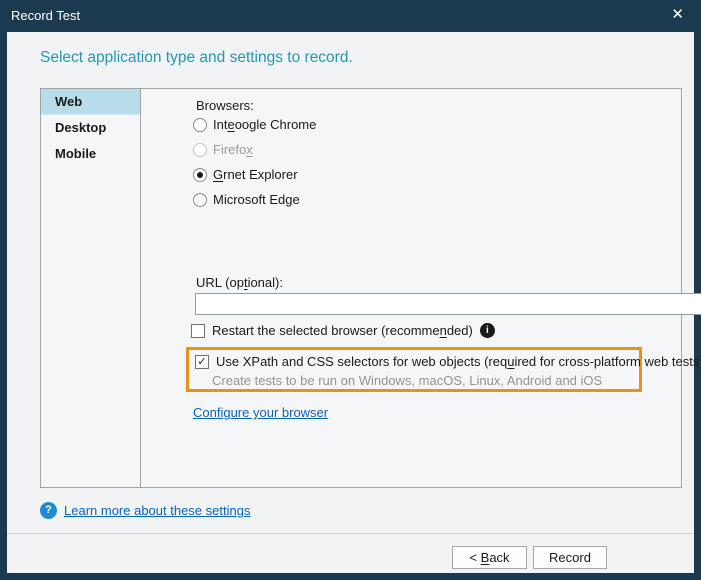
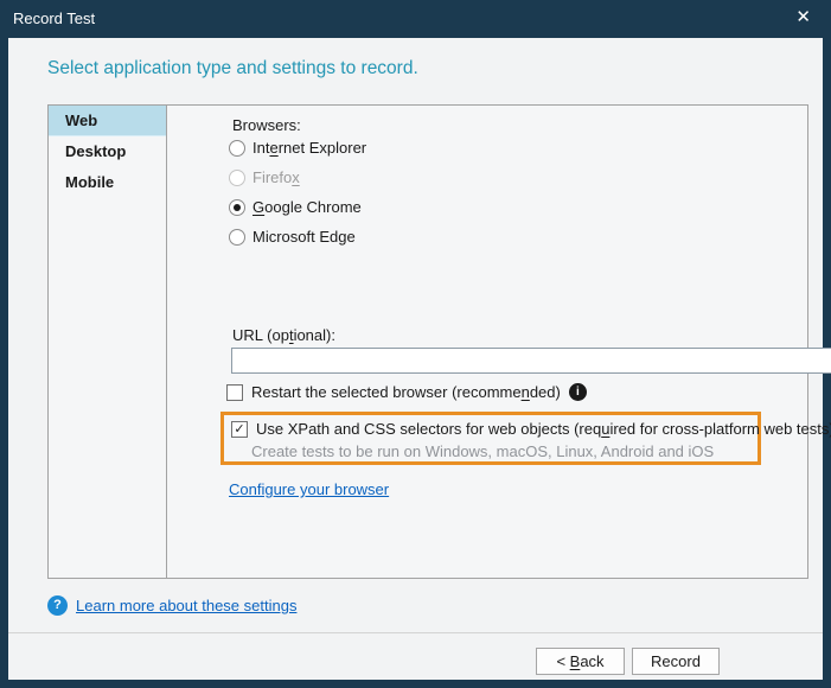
  Record Test
  ✕
  Select application type and settings to record.
  Web
  Desktop
  Mobile
  Browsers:
- Inteoogle Chrome
+ Internet Explorer
  Firefox
- Grnet Explorer
+ Google Chrome
  Microsoft Edge
  URL (optional):
  Restart the selected browser (recommended)
  i
  ✓
  Use XPath and CSS selectors for web objects (required for cross-platform web tests
  Create tests to be run on Windows, macOS, Linux, Android and iOS
  Configure your browser
  ?
  Learn more about these settings
  < Back
  Record
